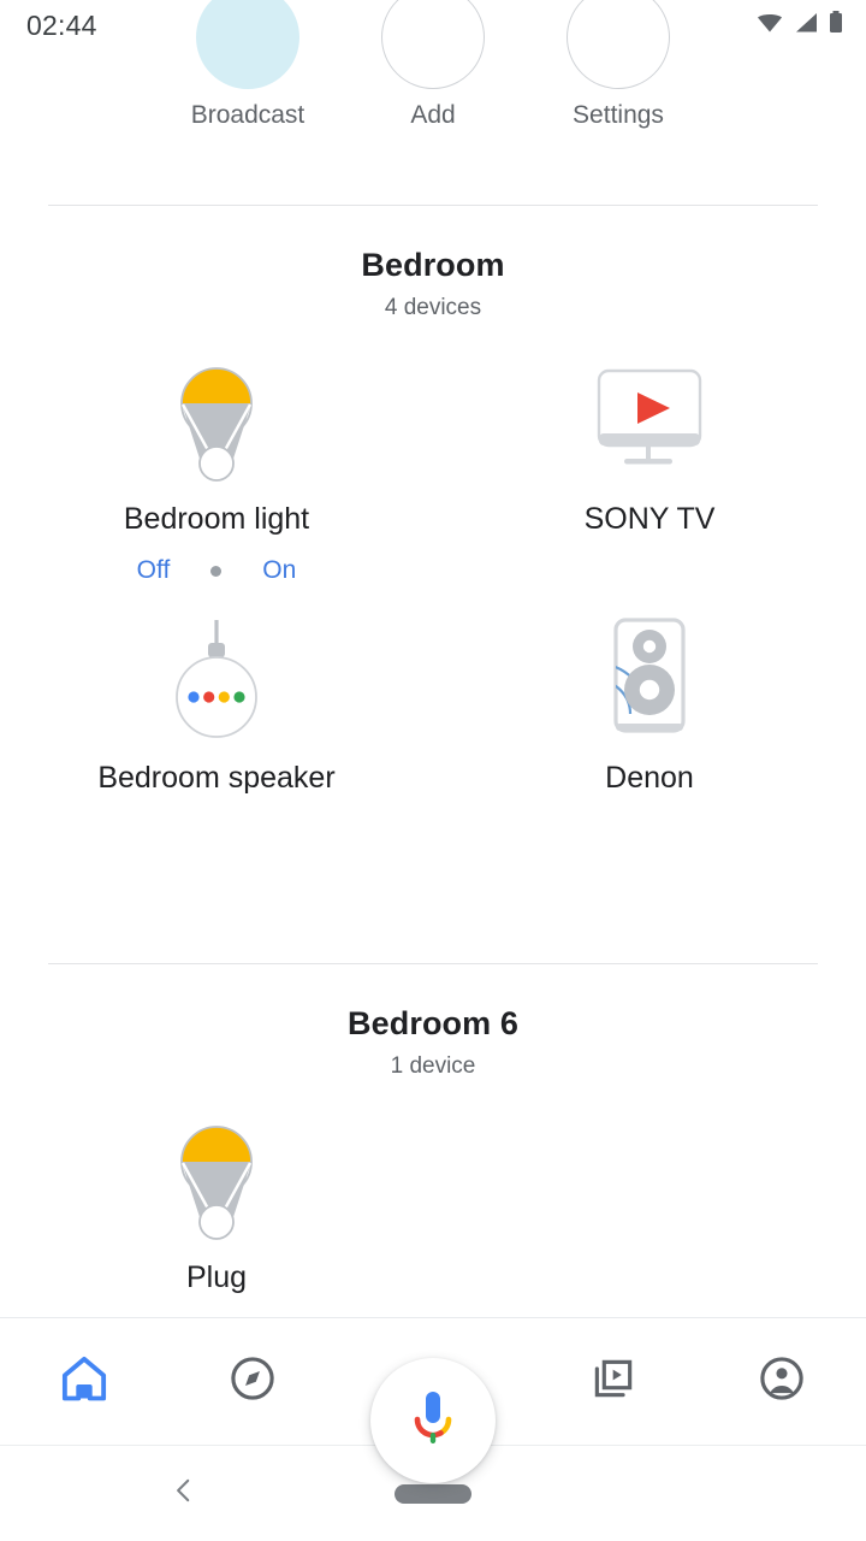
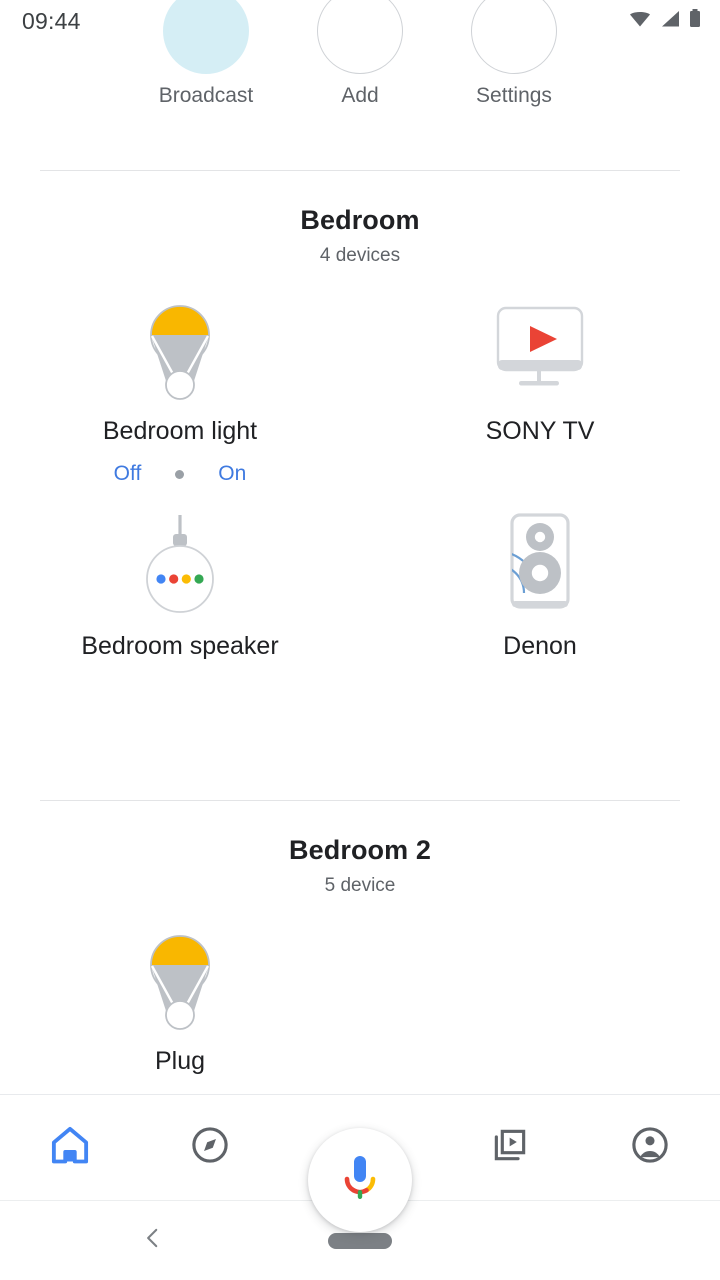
- 02:44
+ 09:44
  Broadcast
  Add
  Settings
  Bedroom
  4 devices
  Bedroom light
  Off
  On
  SONY TV
  Bedroom speaker
  Denon
- Bedroom 6
+ Bedroom 2
- 1 device
+ 5 device
  Plug
